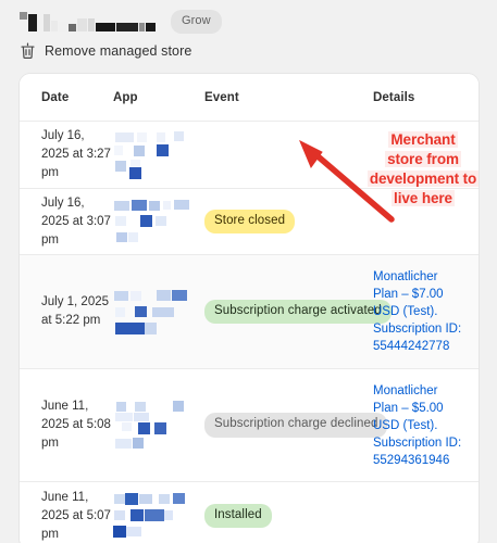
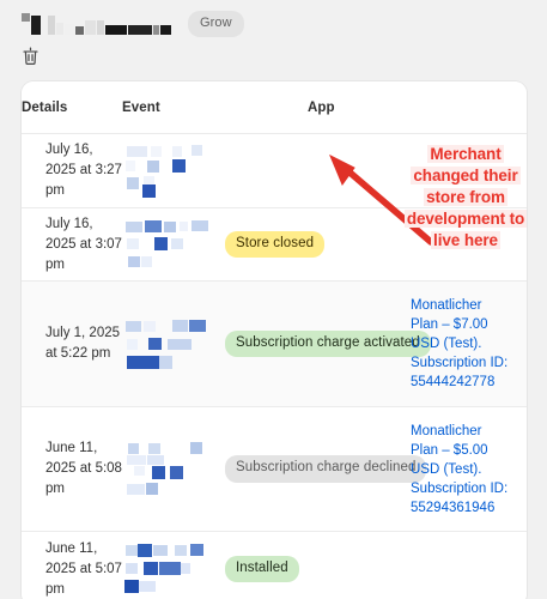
  Grow
- Remove managed store
- Date
- App
+ Details
  Event
- Details
+ App
  July 16, 2025 at 3:27 pm
  July 16, 2025 at 3:07 pm
  Store closed
  July 1, 2025 at 5:22 pm
  Subscription charge activated
  Monatlicher Plan – $7.00 USD (Test). Subscription ID: 55444242778
  June 11, 2025 at 5:08 pm
  Subscription charge declined
  Monatlicher Plan – $5.00 USD (Test). Subscription ID: 55294361946
  June 11, 2025 at 5:07 pm
  Installed
  Merchant
+ changed their
  store from
  development to
  live here
